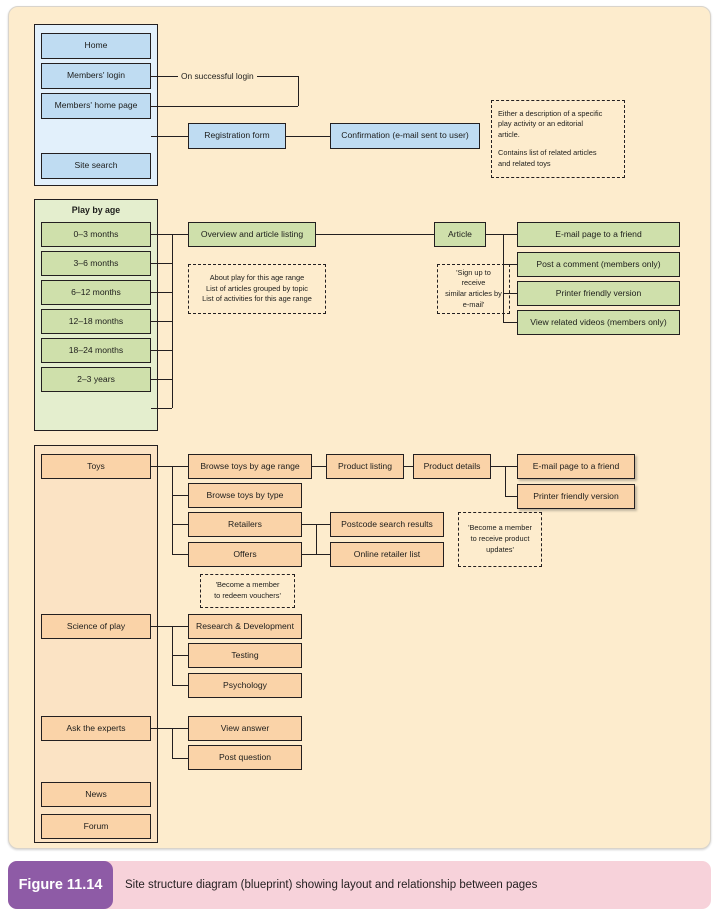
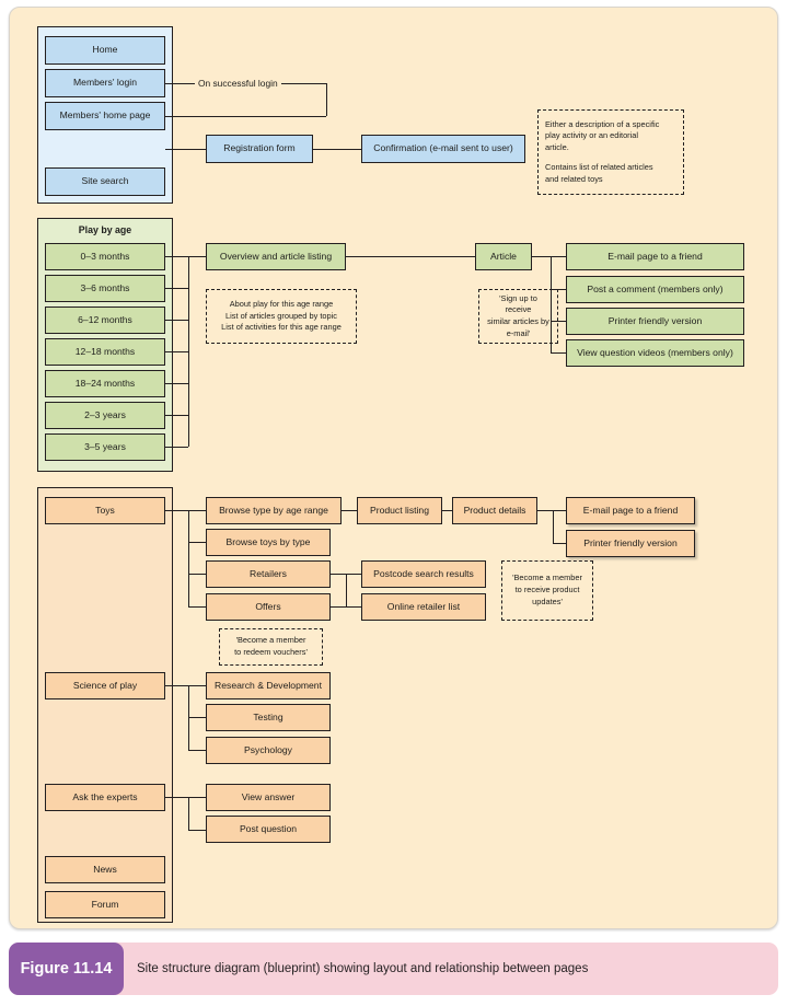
  Home
  Members' login
  Members' home page
  Site search
  On successful login
  Registration form
  Confirmation (e-mail sent to user)
  Either a description of a specific
  play activity or an editorial
  article.
  Contains list of related articles
  and related toys
  Play by age
  0–3 months
  3–6 months
  6–12 months
  12–18 months
  18–24 months
  2–3 years
+ 3–5 years
  Overview and article listing
  About play for this age range
  List of articles grouped by topic
  List of activities for this age range
  Article
  'Sign up to receive
  similar articles by
  e-mail'
  E-mail page to a friend
  Post a comment (members only)
  Printer friendly version
- View related videos (members only)
+ View question videos (members only)
  Toys
  Science of play
  Ask the experts
  News
  Forum
- Browse toys by age range
+ Browse type by age range
  Browse toys by type
  Retailers
  Offers
  Product listing
  Product details
  E-mail page to a friend
  Printer friendly version
  Postcode search results
  Online retailer list
  'Become a member
  to receive product
  updates'
  'Become a member
  to redeem vouchers'
  Research & Development
  Testing
  Psychology
  View answer
  Post question
  Figure 11.14
  Site structure diagram (blueprint) showing layout and relationship between pages
